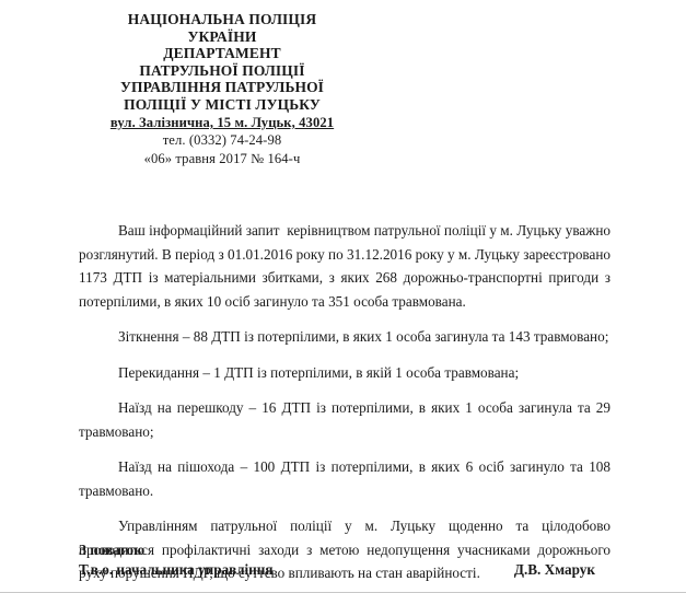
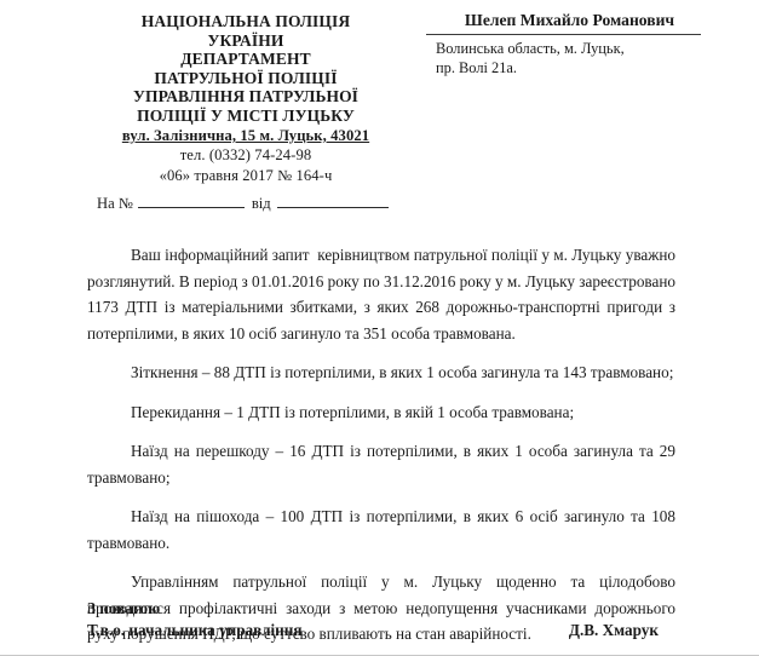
  НАЦІОНАЛЬНА ПОЛІЦІЯ
  УКРАЇНИ
  ДЕПАРТАМЕНТ
  ПАТРУЛЬНОЇ ПОЛІЦІЇ
  УПРАВЛІННЯ ПАТРУЛЬНОЇ
  ПОЛІЦІЇ У МІСТІ ЛУЦЬКУ
  вул. Залізнична, 15 м. Луцьк, 43021
  тел. (0332) 74-24-98
  «06» травня 2017 № 164-ч
+ На №
+ від
+ Шелеп Михайло Романович
+ Волинська область, м. Луцьк,
+ пр. Волі 21а.
  Ваш інформаційний запит керівництвом патрульної поліції у м. Луцьку уважно розглянутий. В період з 01.01.2016 року по 31.12.2016 року у м. Луцьку зареєстровано 1173 ДТП із матеріальними збитками, з яких 268 дорожньо-транспортні пригоди з потерпілими, в яких 10 осіб загинуло та 351 особа травмована.
  Зіткнення – 88 ДТП із потерпілими, в яких 1 особа загинула та 143 травмовано;
  Перекидання – 1 ДТП із потерпілими, в якій 1 особа травмована;
  Наїзд на перешкоду – 16 ДТП із потерпілими, в яких 1 особа загинула та 29 травмовано;
  Наїзд на пішохода – 100 ДТП із потерпілими, в яких 6 осіб загинуло та 108 травмовано.
  Управлінням патрульної поліції у м. Луцьку щоденно та цілодобово проводяться профілактичні заходи з метою недопущення учасниками дорожнього руху порушення ПДР, що суттєво впливають на стан аварійності.
  З повагою
  Т.в.о. начальника управління
  Д.В. Хмарук
